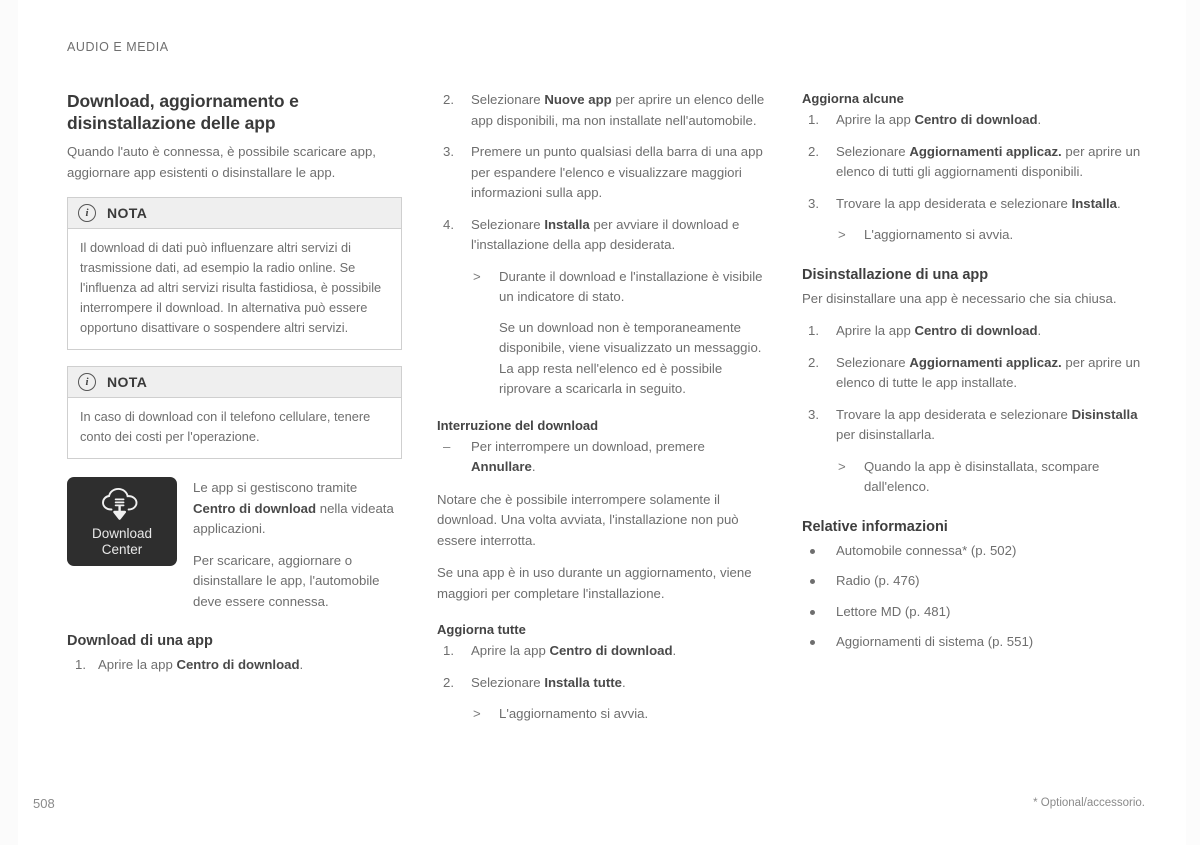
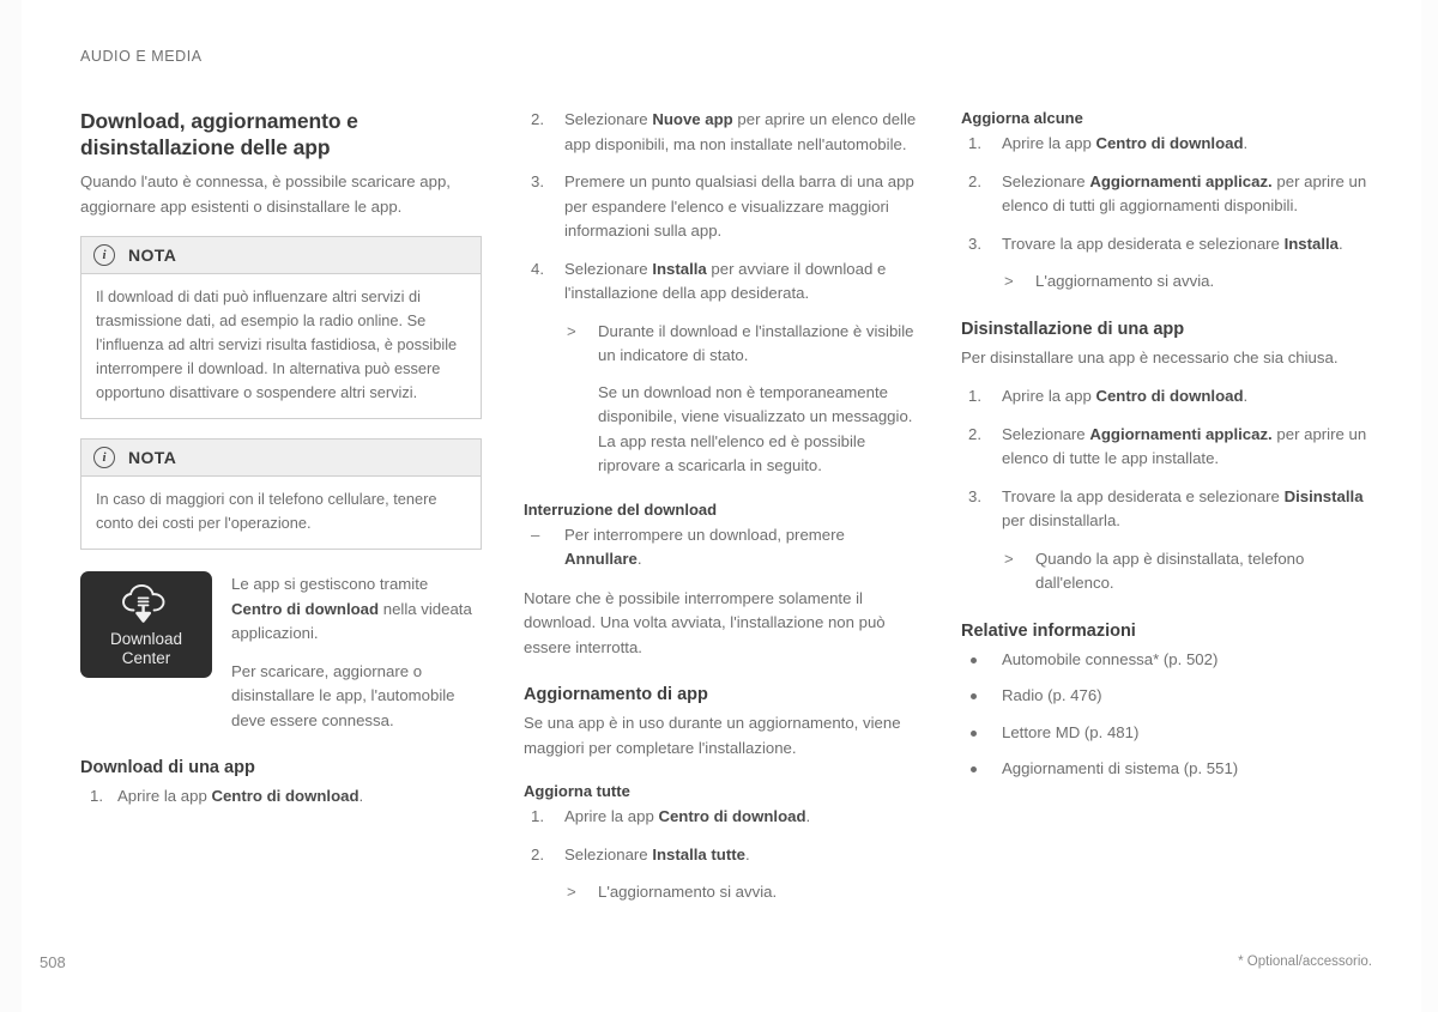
  AUDIO E MEDIA
  Download, aggiornamento e disinstallazione delle app
  Quando l'auto è connessa, è possibile scaricare app, aggiornare app esistenti o disinstallare le app.
  i
  NOTA
  Il download di dati può influenzare altri servizi di trasmissione dati, ad esempio la radio online. Se l'influenza ad altri servizi risulta fastidiosa, è possibile interrompere il download. In alternativa può essere opportuno disattivare o sospendere altri servizi.
  i
  NOTA
- In caso di download con il telefono cellulare, tenere conto dei costi per l'operazione.
+ In caso di maggiori con il telefono cellulare, tenere conto dei costi per l'operazione.
  Download
  Center
  Le app si gestiscono tramite Centro di download nella videata applicazioni.
  Per scaricare, aggiornare o disinstallare le app, l'automobile deve essere connessa.
  Download di una app
  1.
  Aprire la app Centro di download.
  2.
  Selezionare Nuove app per aprire un elenco delle app disponibili, ma non installate nell'automobile.
  3.
  Premere un punto qualsiasi della barra di una app per espandere l'elenco e visualizzare maggiori informazioni sulla app.
  4.
  Selezionare Installa per avviare il download e l'installazione della app desiderata.
  >
  Durante il download e l'installazione è visibile un indicatore di stato.
  Se un download non è temporaneamente disponibile, viene visualizzato un messaggio. La app resta nell'elenco ed è possibile riprovare a scaricarla in seguito.
  Interruzione del download
  –
  Per interrompere un download, premere Annullare.
  Notare che è possibile interrompere solamente il download. Una volta avviata, l'installazione non può essere interrotta.
+ Aggiornamento di app
  Se una app è in uso durante un aggiornamento, viene maggiori per completare l'installazione.
  Aggiorna tutte
  1.
  Aprire la app Centro di download.
  2.
  Selezionare Installa tutte.
  >
  L'aggiornamento si avvia.
  Aggiorna alcune
  1.
  Aprire la app Centro di download.
  2.
  Selezionare Aggiornamenti applicaz. per aprire un elenco di tutti gli aggiornamenti disponibili.
  3.
  Trovare la app desiderata e selezionare Installa.
  >
  L'aggiornamento si avvia.
  Disinstallazione di una app
  Per disinstallare una app è necessario che sia chiusa.
  1.
  Aprire la app Centro di download.
  2.
  Selezionare Aggiornamenti applicaz. per aprire un elenco di tutte le app installate.
  3.
  Trovare la app desiderata e selezionare Disinstalla per disinstallarla.
  >
- Quando la app è disinstallata, scompare dall'elenco.
+ Quando la app è disinstallata, telefono dall'elenco.
  Relative informazioni
  Automobile connessa* (p. 502)
  Radio (p. 476)
  Lettore MD (p. 481)
  Aggiornamenti di sistema (p. 551)
  508
  * Optional/accessorio.
